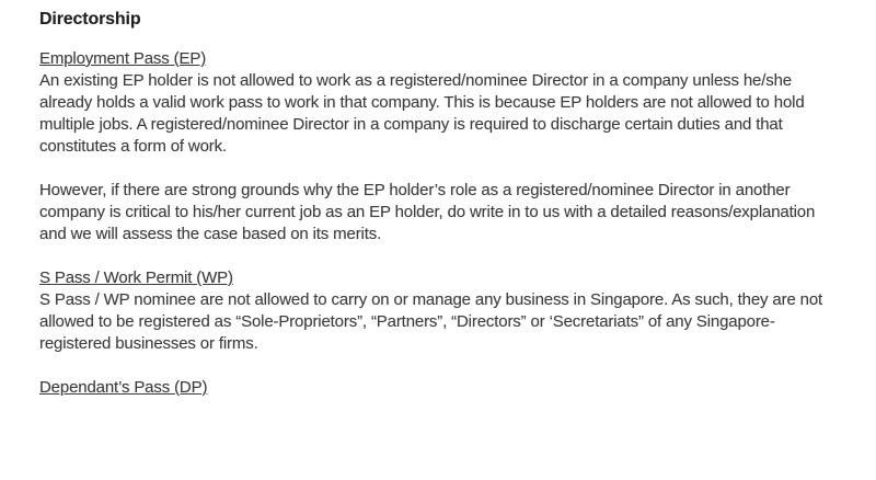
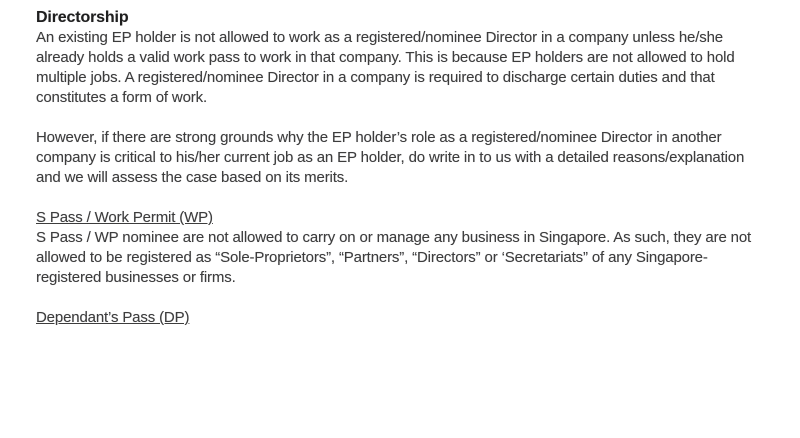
  Directorship
- Employment Pass (EP)
  An existing EP holder is not allowed to work as a registered/nominee Director in a company unless he/she already holds a valid work pass to work in that company. This is because EP holders are not allowed to hold multiple jobs. A registered/nominee Director in a company is required to discharge certain duties and that constitutes a form of work.
  However, if there are strong grounds why the EP holder’s role as a registered/nominee Director in another company is critical to his/her current job as an EP holder, do write in to us with a detailed reasons/explanation and we will assess the case based on its merits.
  S Pass / Work Permit (WP)
  S Pass / WP nominee are not allowed to carry on or manage any business in Singapore. As such, they are not allowed to be registered as “Sole-Proprietors”, “Partners”, “Directors” or ‘Secretariats” of any Singapore-registered businesses or firms.
  Dependant’s Pass (DP)
